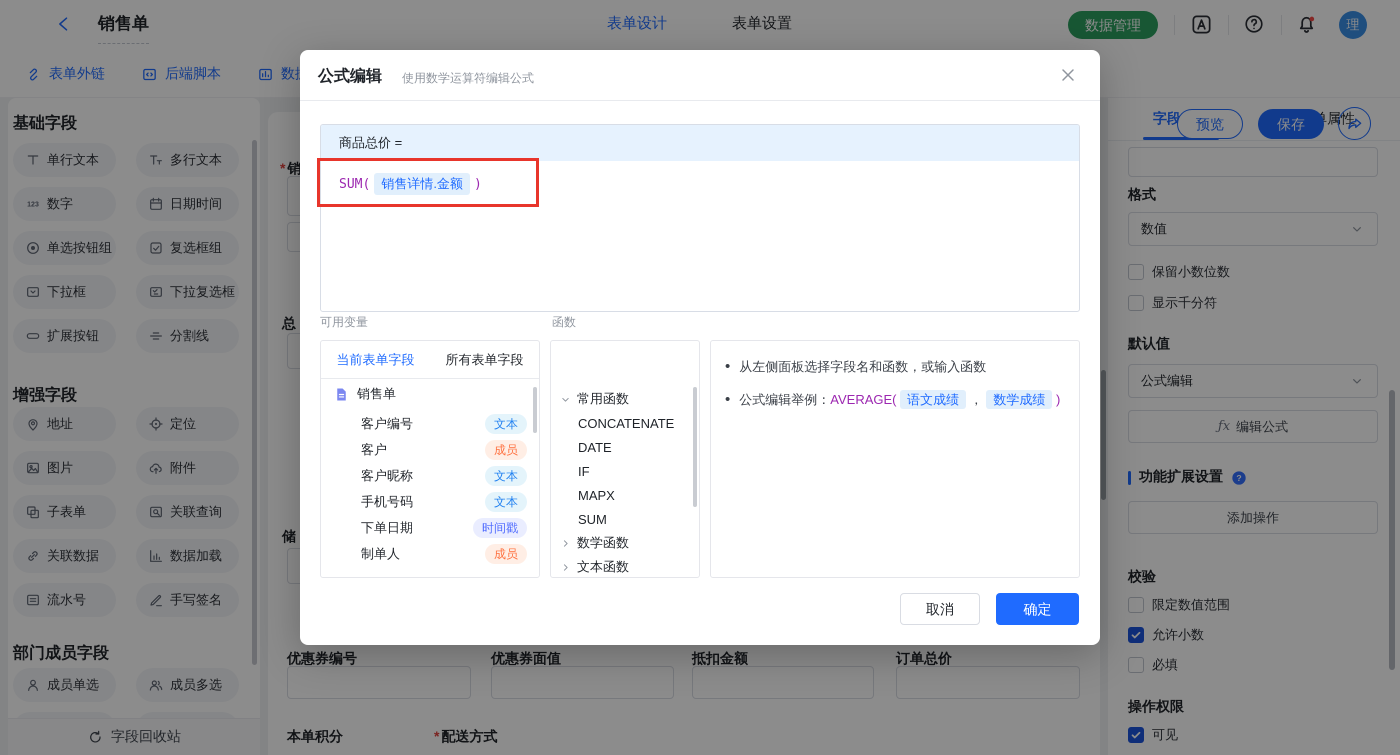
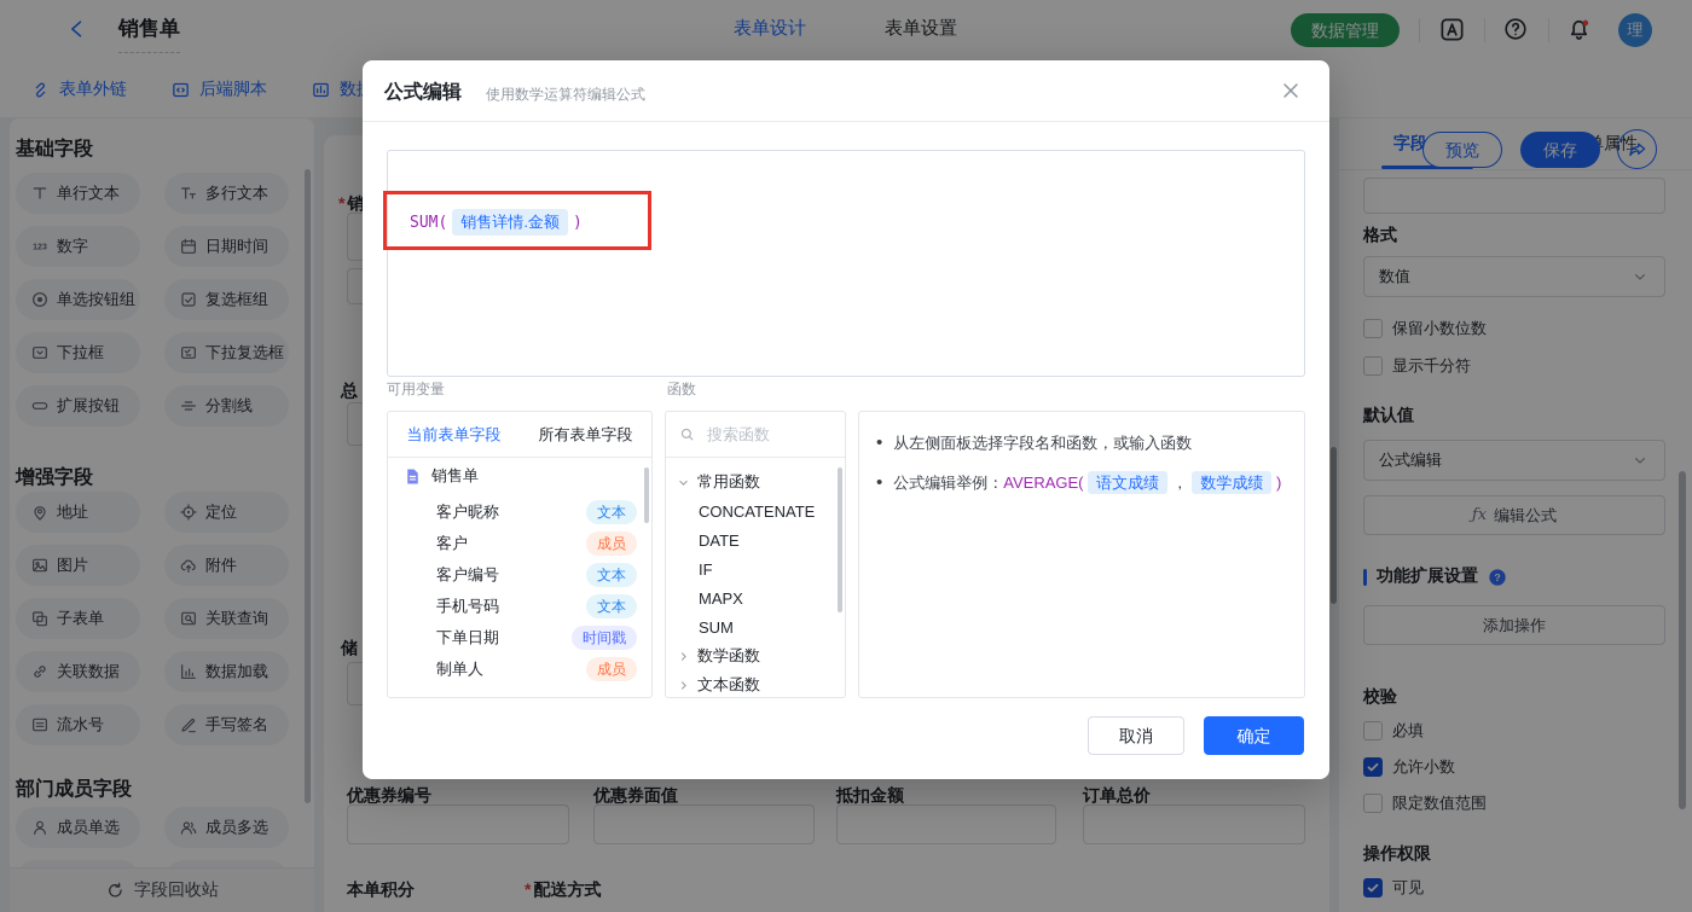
  销售单
  表单设计
  表单设置
  数据管理
  理
  表单外链
  后端脚本
  预览
  保存
  基础字段
  单行文本
  多行文本
  数字
  日期时间
  单选按钮组
  复选框组
  下拉框
  下拉复选框
  扩展按钮
  分割线
  增强字段
  地址
  定位
  图片
  附件
  子表单
  关联查询
  关联数据
  数据加载
  流水号
  手写签名
  部门成员字段
  成员单选
  成员多选
  字段回收站
  * 销
  总
  储
  优惠券编号
  优惠券面值
  抵扣金额
  订单总价
  本单积分
  * 配送方式
  格式
  数值
  保留小数位数
  显示千分符
  默认值
  公式编辑
  ƒx
  编辑公式
  功能扩展设置
  ?
  添加操作
  校验
- 限定数值范围
+ 必填
  允许小数
- 必填
+ 限定数值范围
  操作权限
  可见
  公式编辑
  使用数学运算符编辑公式
- 商品总价 =
  SUM(
  销售详情.金额
  )
  可用变量
  函数
  当前表单字段
  所有表单字段
  销售单
- 客户编号
+ 客户昵称
  文本
  客户
  成员
- 客户昵称
+ 客户编号
  文本
  手机号码
  文本
  下单日期
  时间戳
  制单人
  成员
+ 搜索函数
  常用函数
  CONCATENATE
  DATE
  IF
  MAPX
  SUM
  数学函数
  文本函数
  •
  从左侧面板选择字段名和函数，或输入函数
  •
  公式编辑举例：AVERAGE( 语文成绩 ， 数学成绩 )
  取消
  确定
